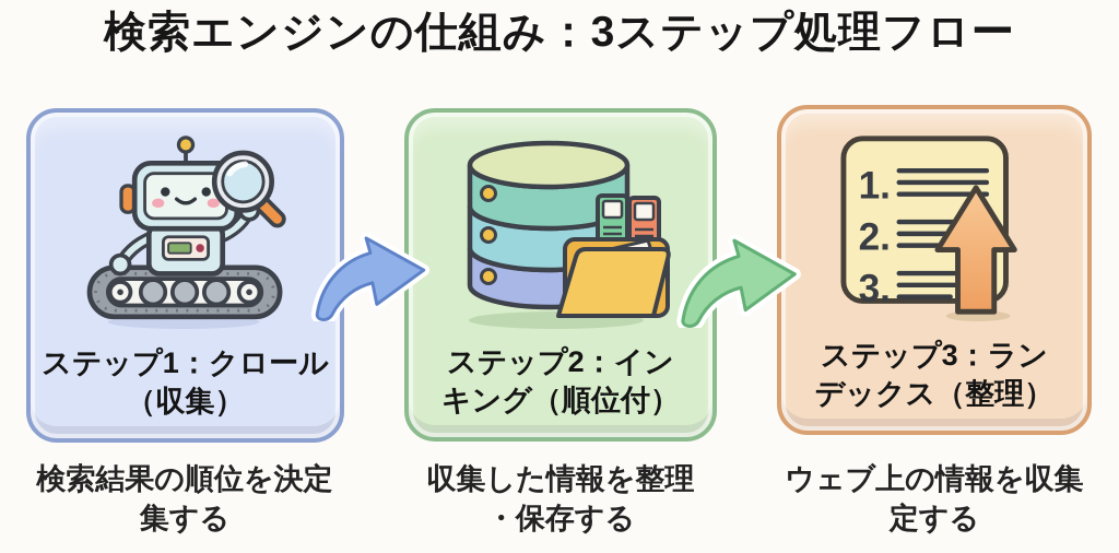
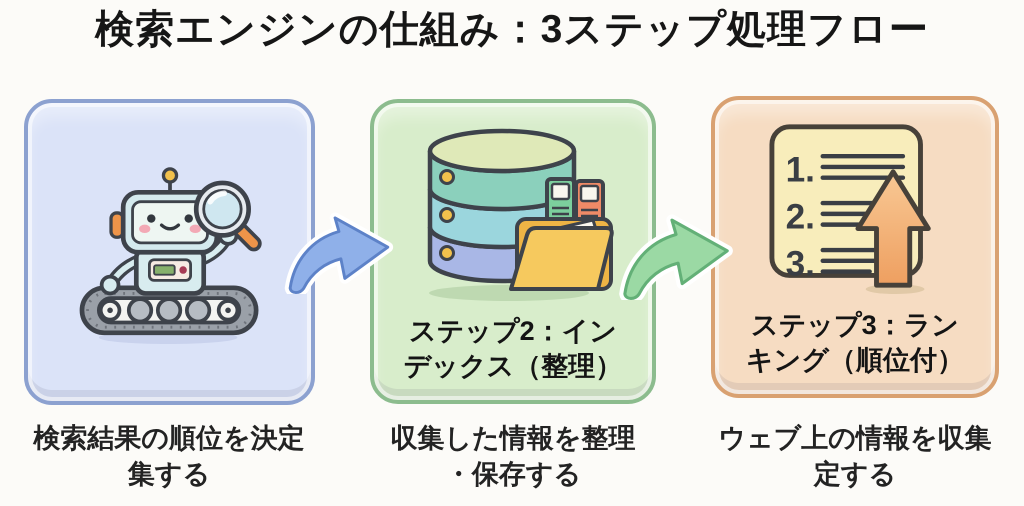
  検索エンジンの仕組み：3ステップ処理フロー
- ステップ1：クロール
- （収集）
  ステップ2：イン
- キング（順位付）
+ デックス（整理）
  1.
  2.
  3.
  ステップ3：ラン
- デックス（整理）
+ キング（順位付）
  検索結果の順位を決定
  集する
  収集した情報を整理
  ・保存する
  ウェブ上の情報を収集
  定する
